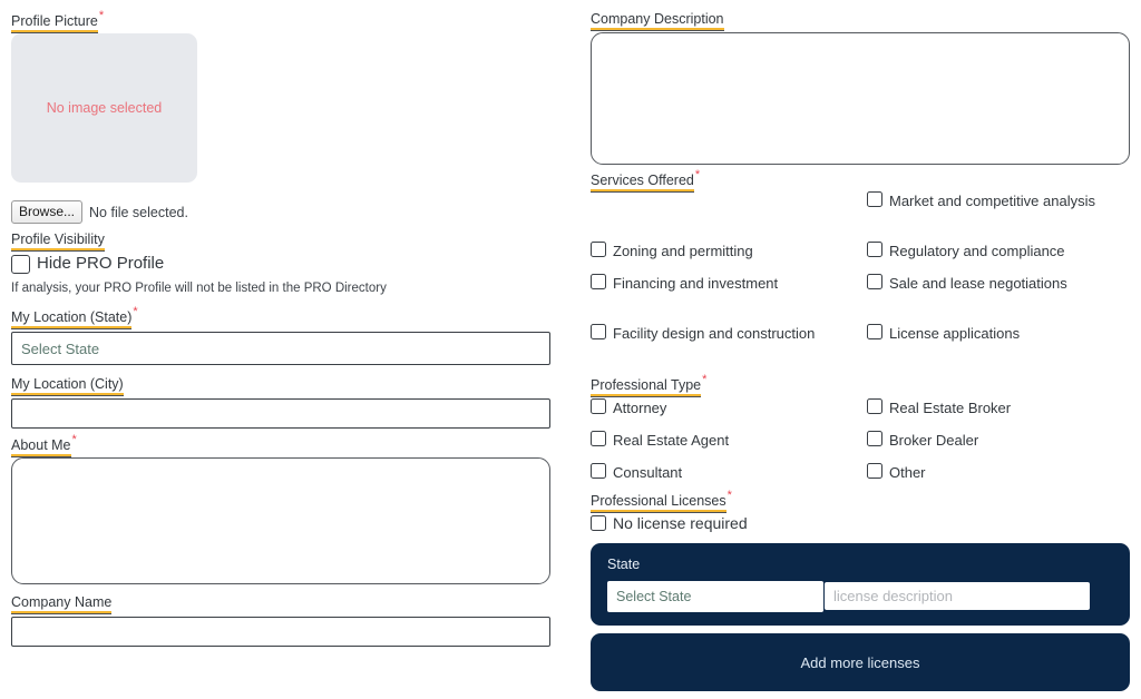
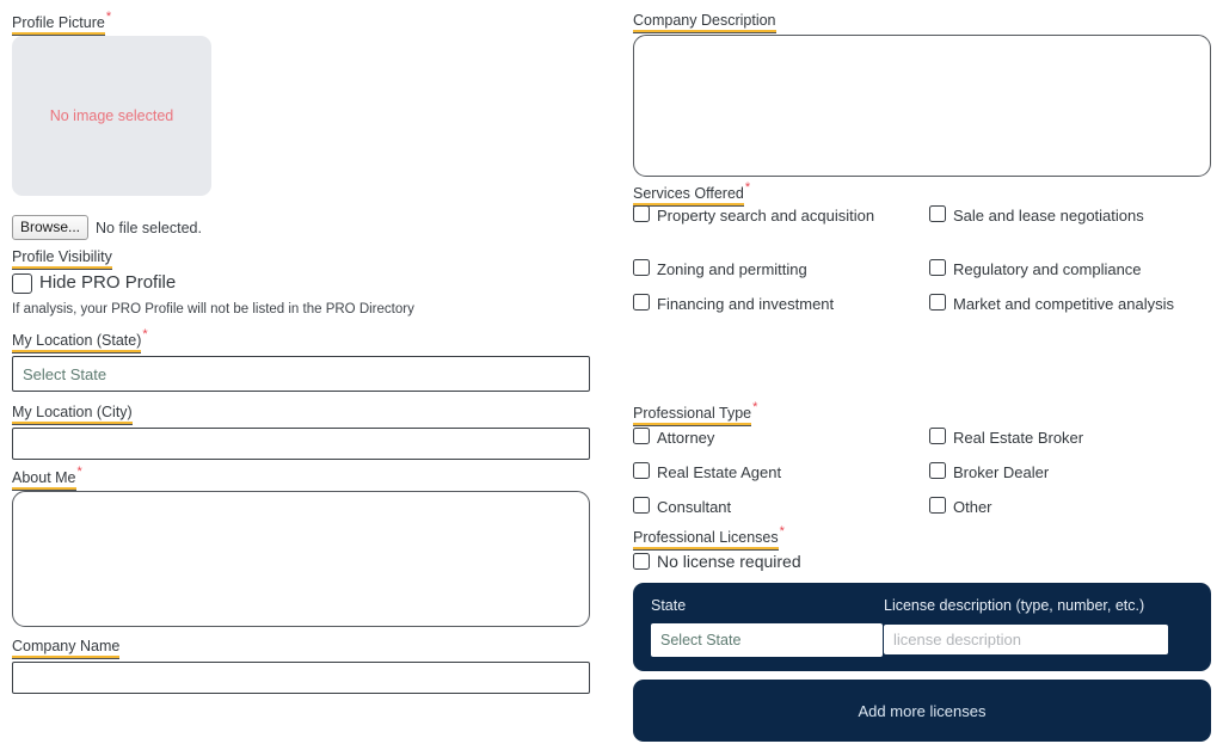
  Profile Picture*
  No image selected
  Browse...
  No file selected.
  Profile Visibility
  Hide PRO Profile
  If analysis, your PRO Profile will not be listed in the PRO Directory
  My Location (State)*
  Select State
  My Location (City)
  About Me*
  Company Name
  Company Description
  Services Offered*
+ Property search and acquisition
- Market and competitive analysis
+ Sale and lease negotiations
  Zoning and permitting
  Regulatory and compliance
  Financing and investment
- Sale and lease negotiations
+ Market and competitive analysis
- Facility design and construction
- License applications
  Professional Type*
  Attorney
  Real Estate Broker
  Real Estate Agent
  Broker Dealer
  Consultant
  Other
  Professional Licenses*
  No license required
  State
  Select State
+ License description (type, number, etc.)
  license description
  Add more licenses
